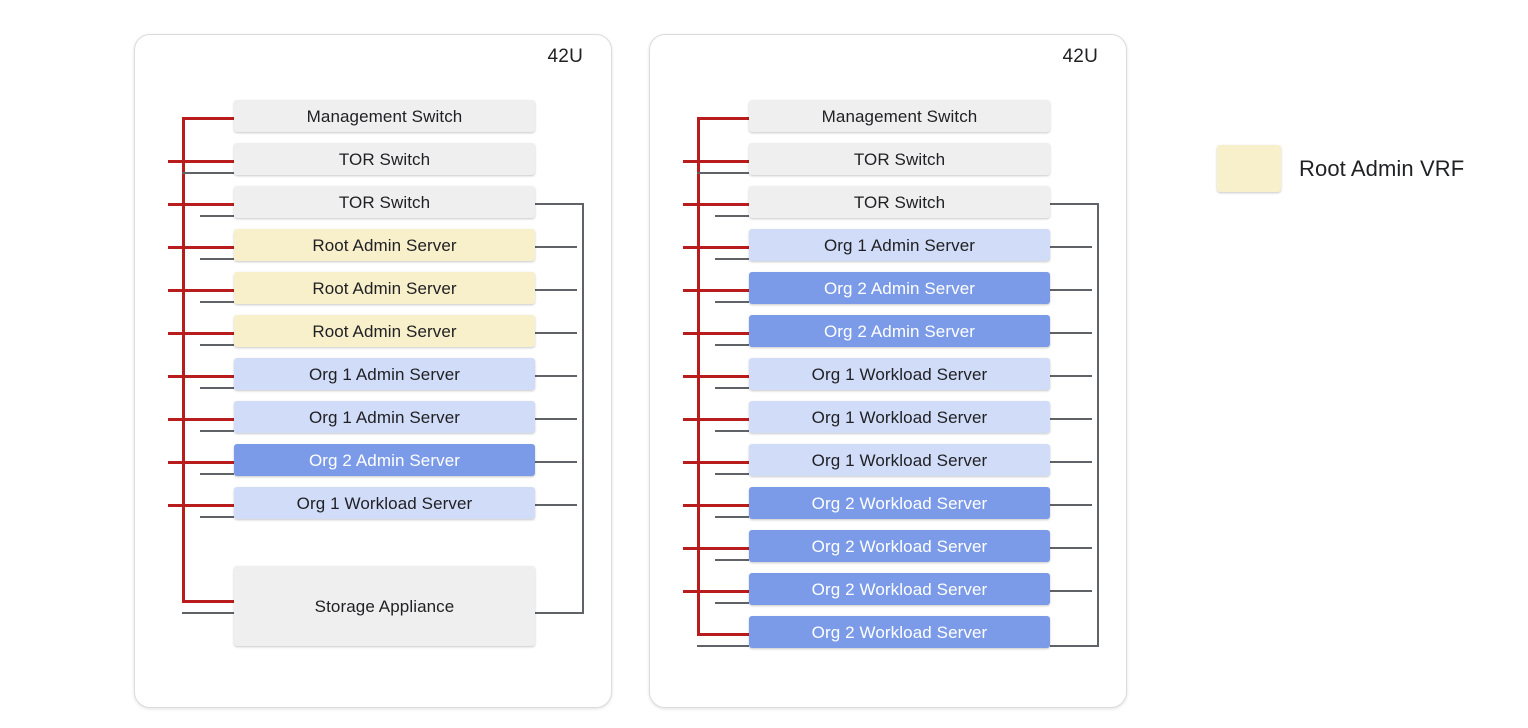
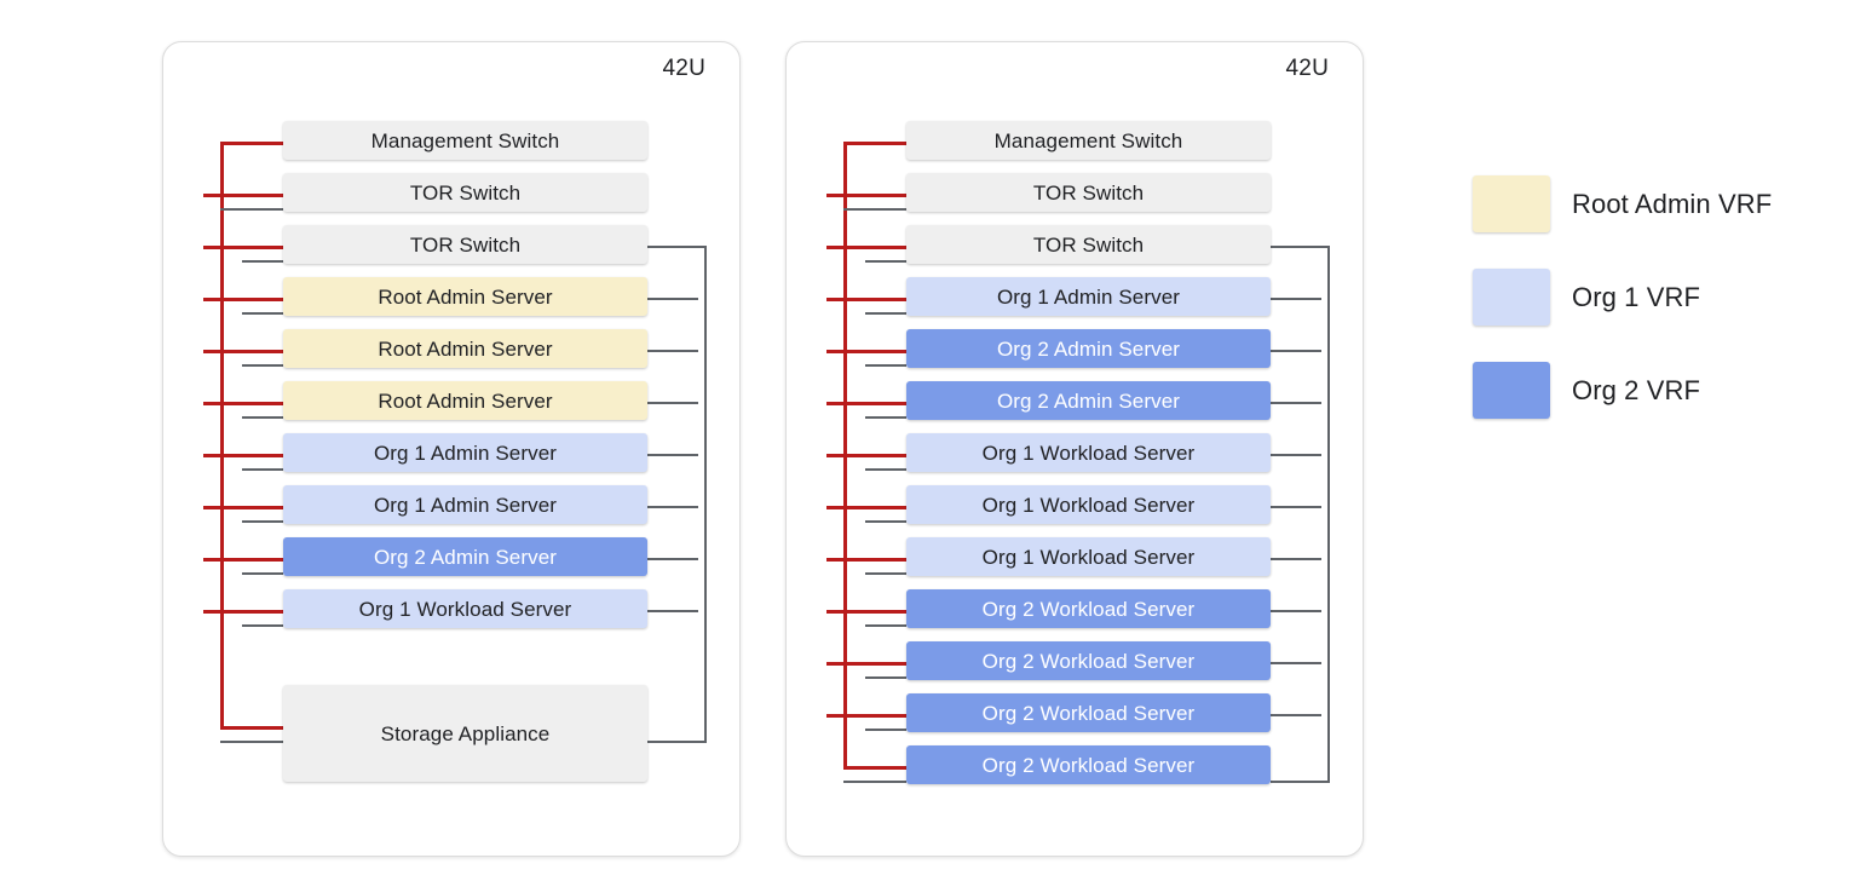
  42U
  Management Switch
  TOR Switch
  TOR Switch
  Root Admin Server
  Root Admin Server
  Root Admin Server
  Org 1 Admin Server
  Org 1 Admin Server
  Org 2 Admin Server
  Org 1 Workload Server
  Storage Appliance
  42U
  Management Switch
  TOR Switch
  TOR Switch
  Org 1 Admin Server
  Org 2 Admin Server
  Org 2 Admin Server
  Org 1 Workload Server
  Org 1 Workload Server
  Org 1 Workload Server
  Org 2 Workload Server
  Org 2 Workload Server
  Org 2 Workload Server
  Org 2 Workload Server
  Root Admin VRF
+ Org 1 VRF
+ Org 2 VRF
